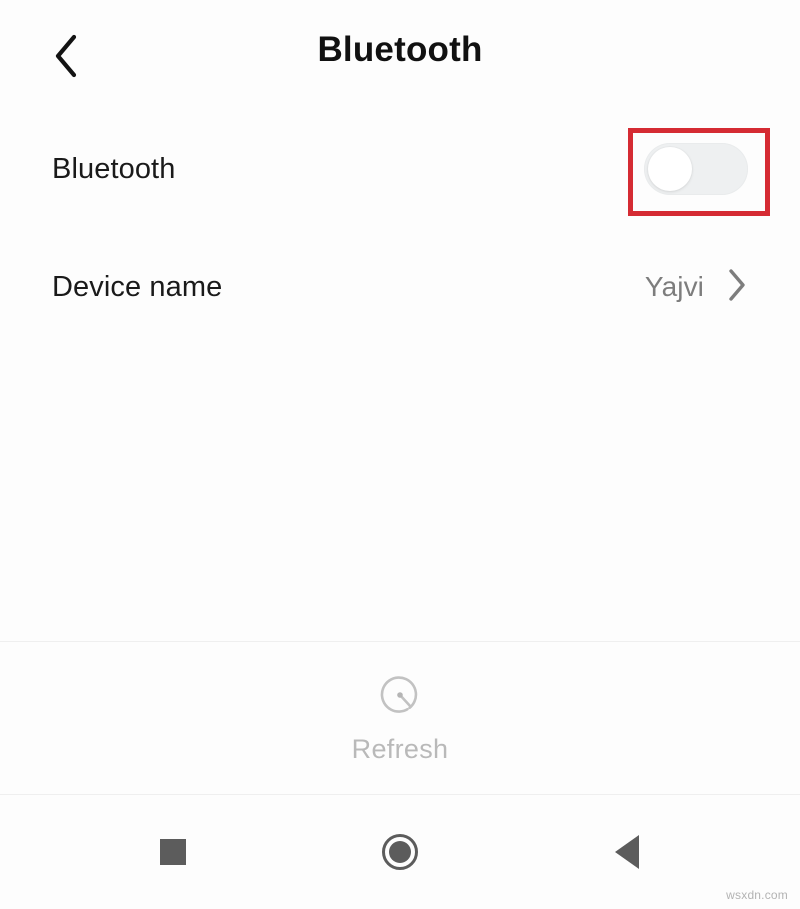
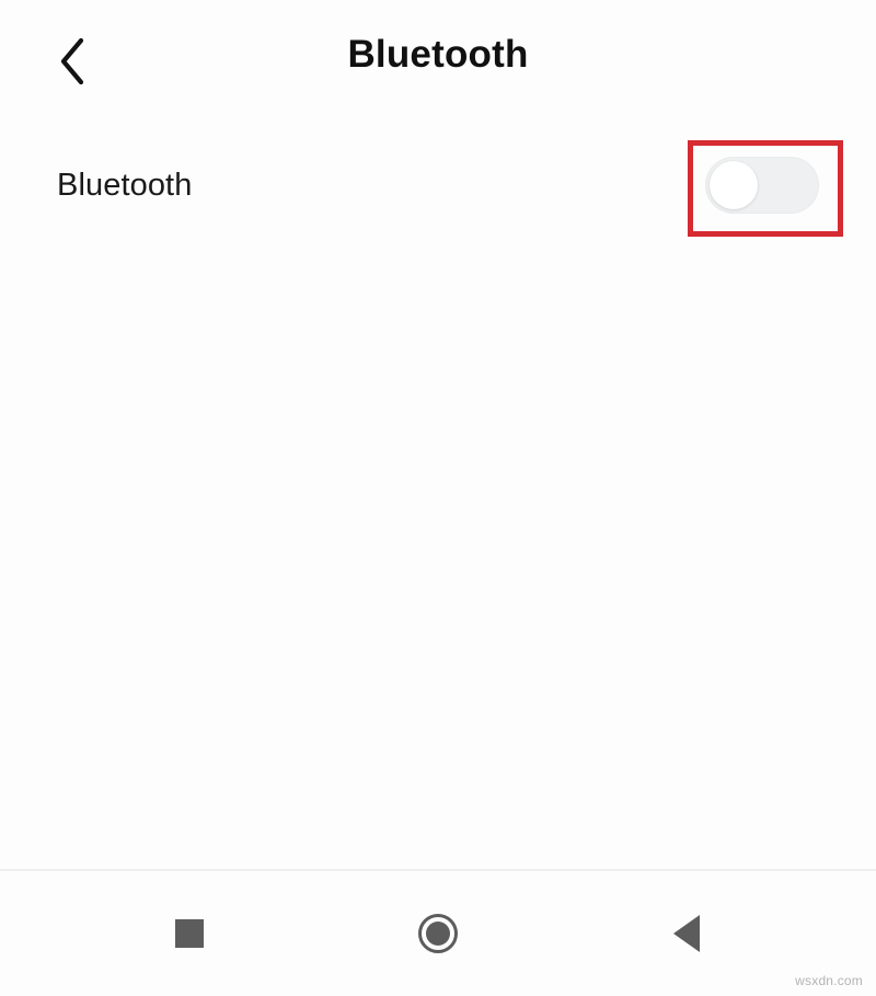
  Bluetooth
  Bluetooth
- Device name
- Yajvi
- Refresh
  wsxdn.com
